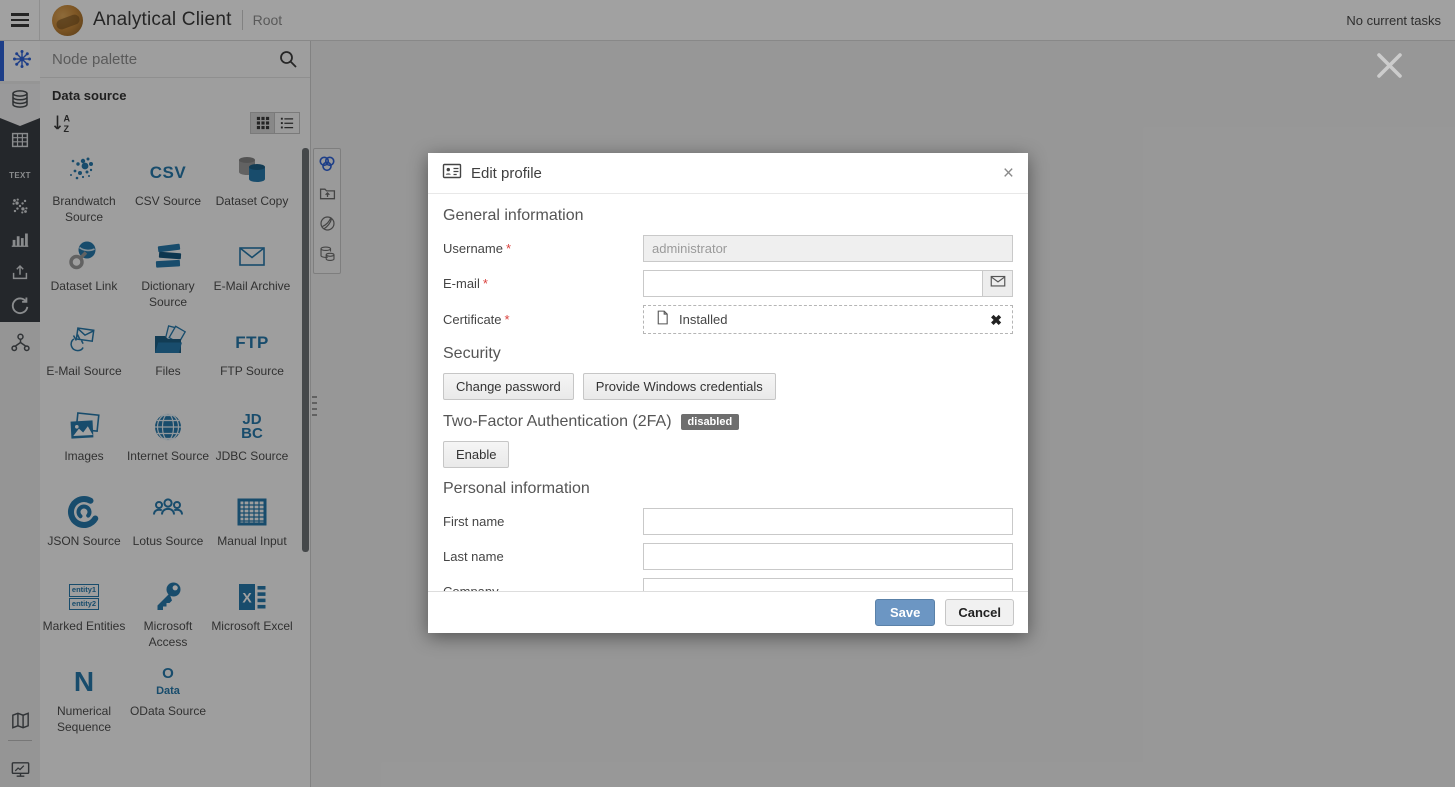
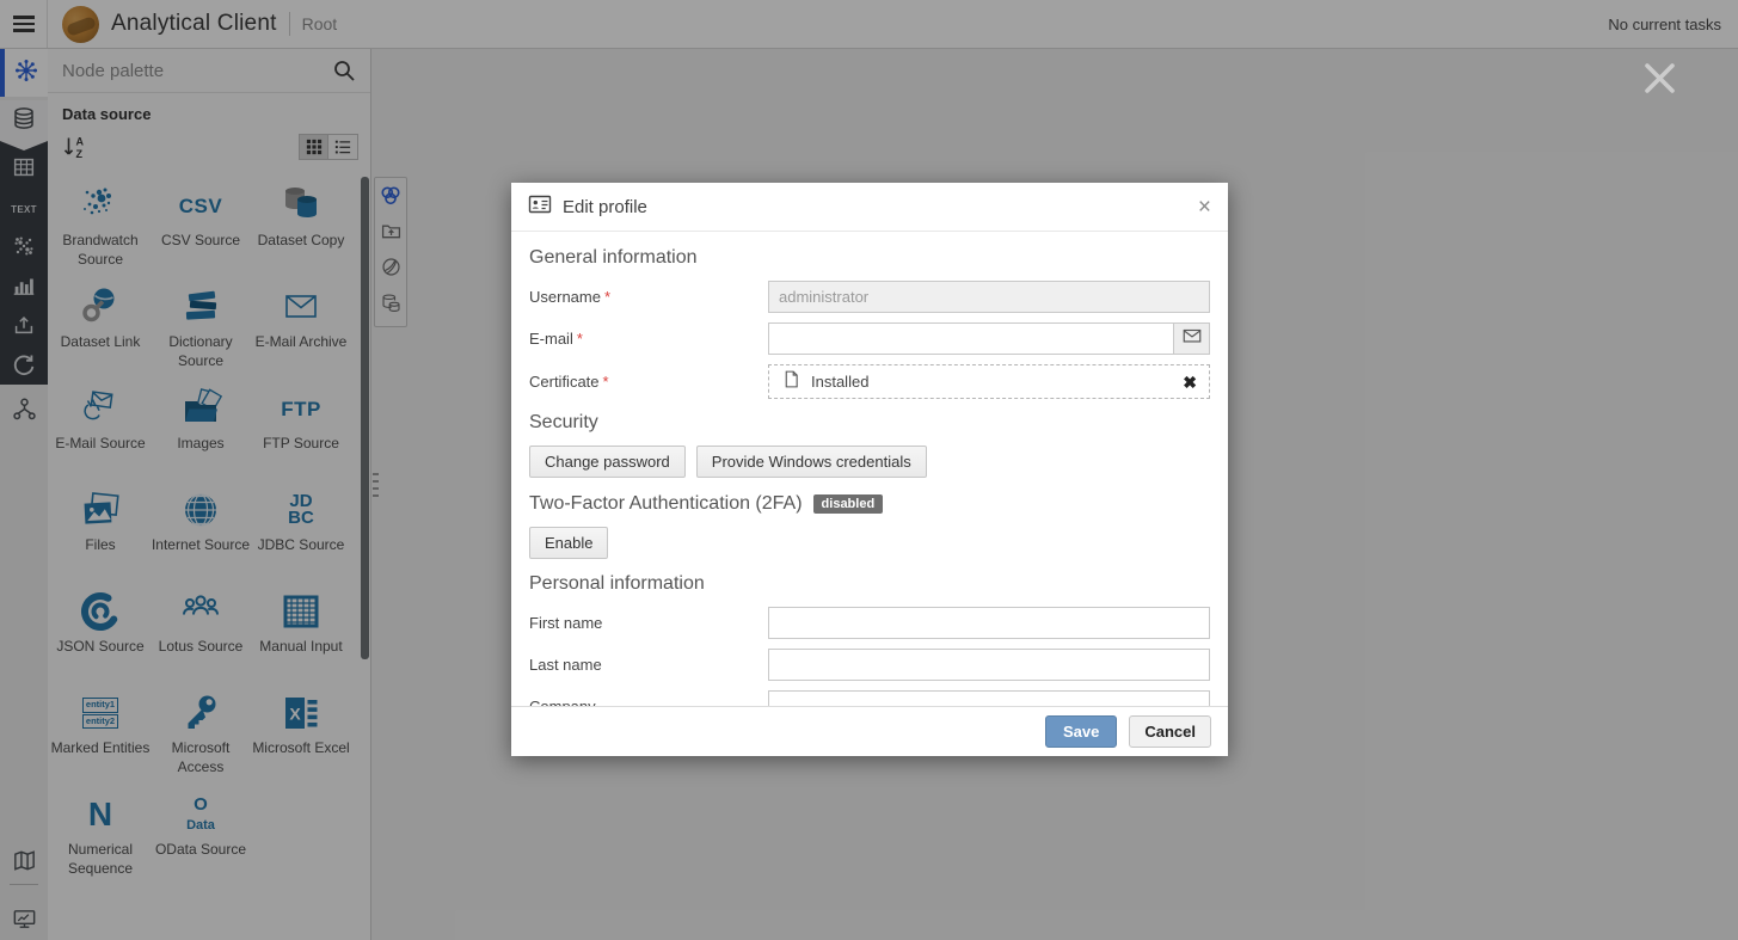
  Analytical Client
  Root
  No current tasks
  TEXT
  Node palette
  Data source
  A
  Z
  Brandwatch Source
  CSV
  CSV Source
  Dataset Copy
  Dataset Link
  Dictionary Source
  E-Mail Archive
  E-Mail Source
- Files
+ Images
  FTP
  FTP Source
- Images
+ Files
  Internet Source
  JD
  BC
  JDBC Source
  JSON Source
  Lotus Source
  Manual Input
  entity1
  entity2
  Marked Entities
  Microsoft Access
  X
  Microsoft Excel
  N
  Numerical Sequence
  O
  Data
  OData Source
  Edit profile
  ×
  General information
  Username *
  administrator
  E-mail *
  Certificate *
  Installed
  ✖
  Security
  Change password
  Provide Windows credentials
  Two-Factor Authentication (2FA)
  disabled
  Enable
  Personal information
  First name
  Last name
  Save
  Cancel
